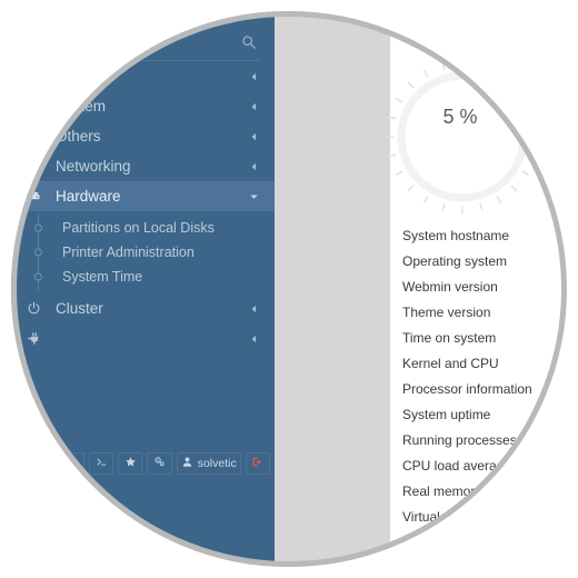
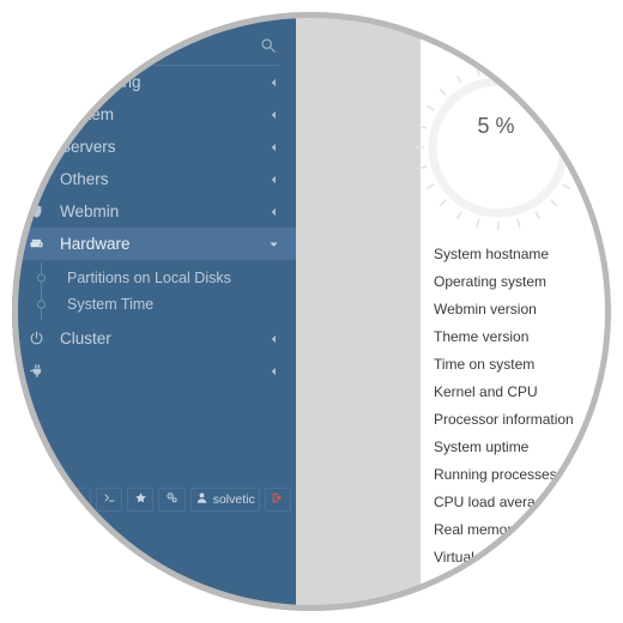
- Webmin
+ Networking
  System
+ Servers
  Others
- Networking
+ Webmin
  Hardware
  Partitions on Local Disks
- Printer Administration
  System Time
  Cluster
  solvetic
  5 %
  System hostname
  Operating system
  Webmin version
  Theme version
  Time on system
  Kernel and CPU
  Processor information
  System uptime
  Running processes
  CPU load averages
  Real memory
  Virtual memory
  Local disk space
